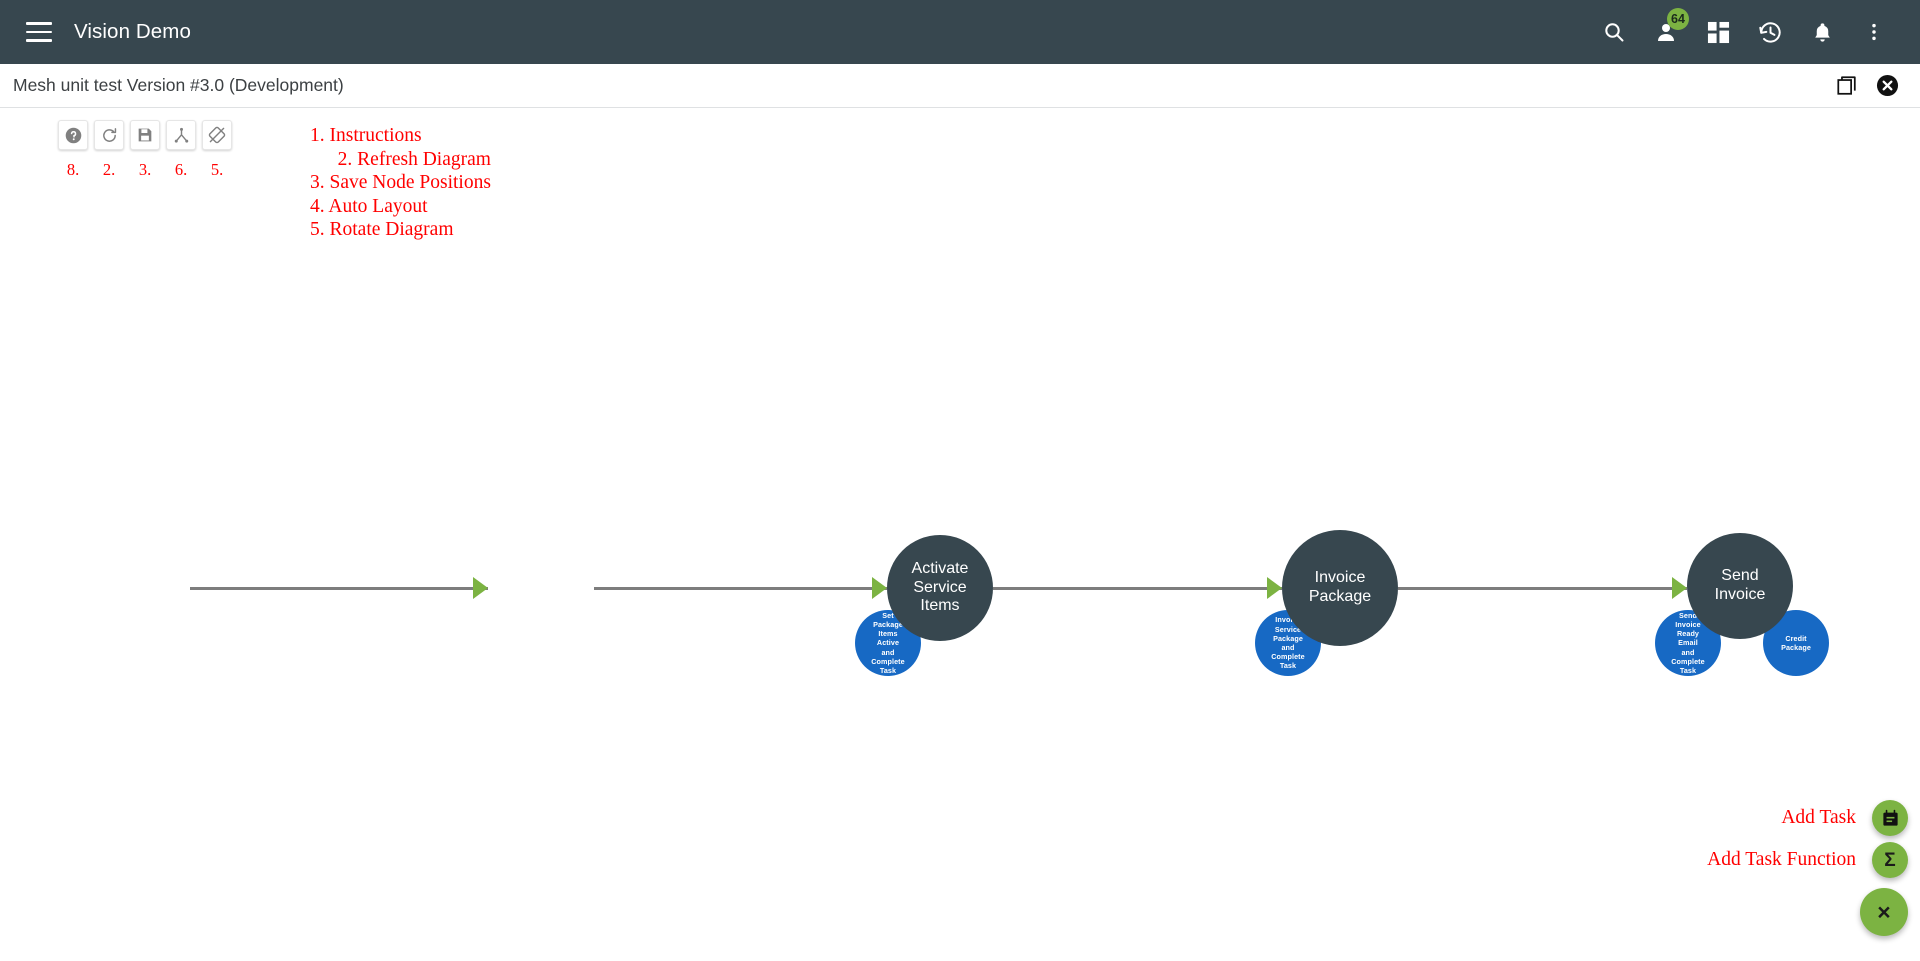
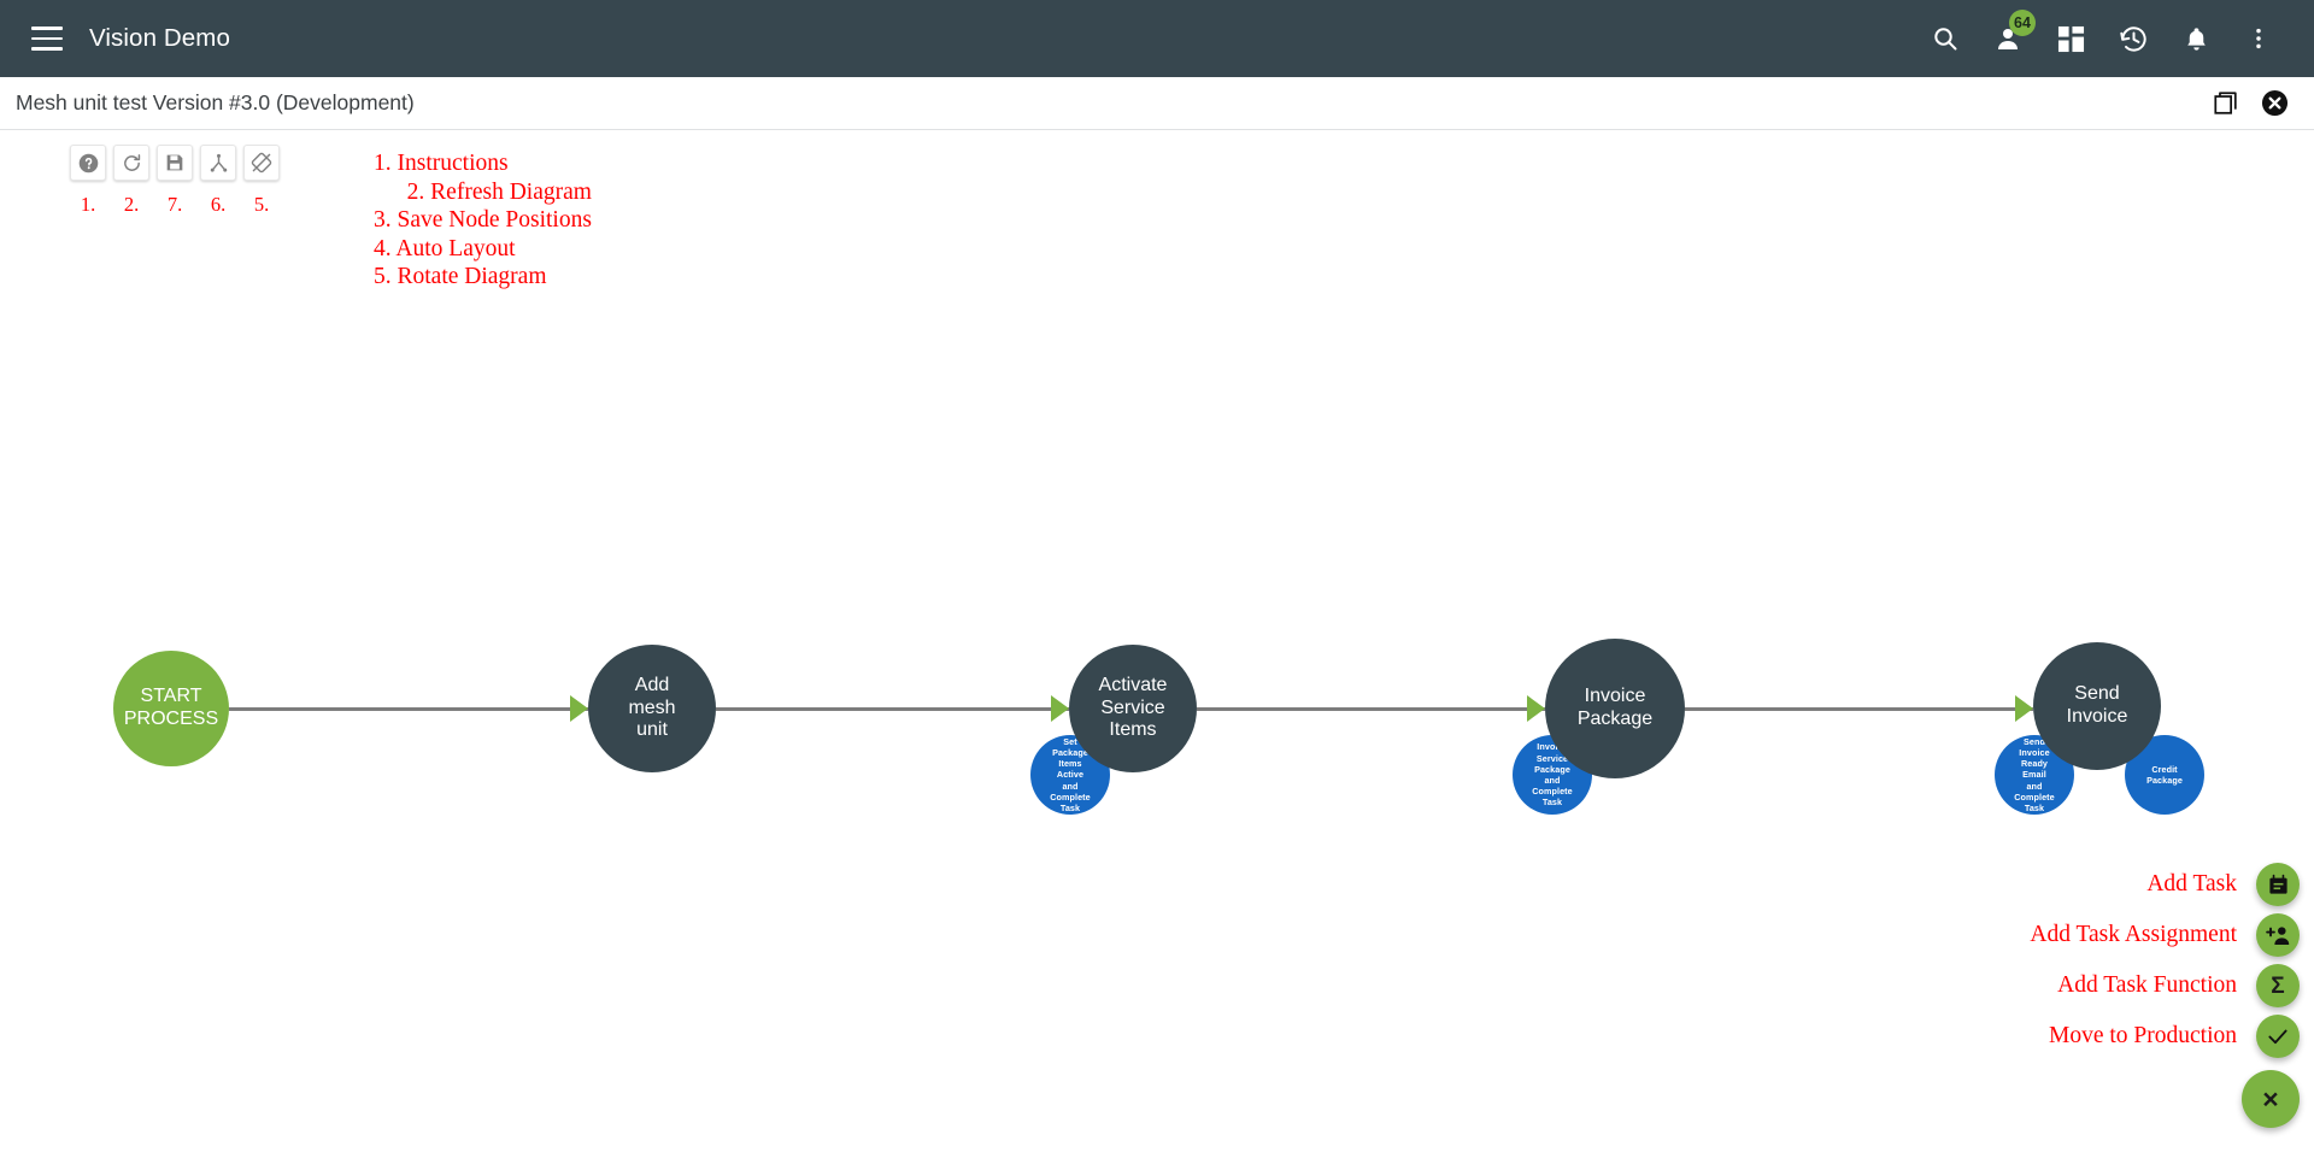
  Vision Demo
  64
  Mesh unit test Version #3.0 (Development)
- 8.
+ 1.
  2.
- 3.
+ 7.
  6.
  5.
  1. Instructions
  2. Refresh Diagram
  3. Save Node Positions
  4. Auto Layout
  5. Rotate Diagram
  Set
  Packag
  Items
  Active
  and
  Complete
  Task
  Servic
  Package
  and
  Complete
  Task
  Send
  Invoice
  Ready
  Email
  and
  Complete
  Task
  Credit
  Package
+ START
+ PROCESS
+ Add
+ mesh
+ unit
  Activate
  Service
  Items
  Invoice
  Package
  Send
  Invoice
  Add Task
+ Add Task Assignment
  Add Task Function
  Σ
+ Move to Production
  ×
